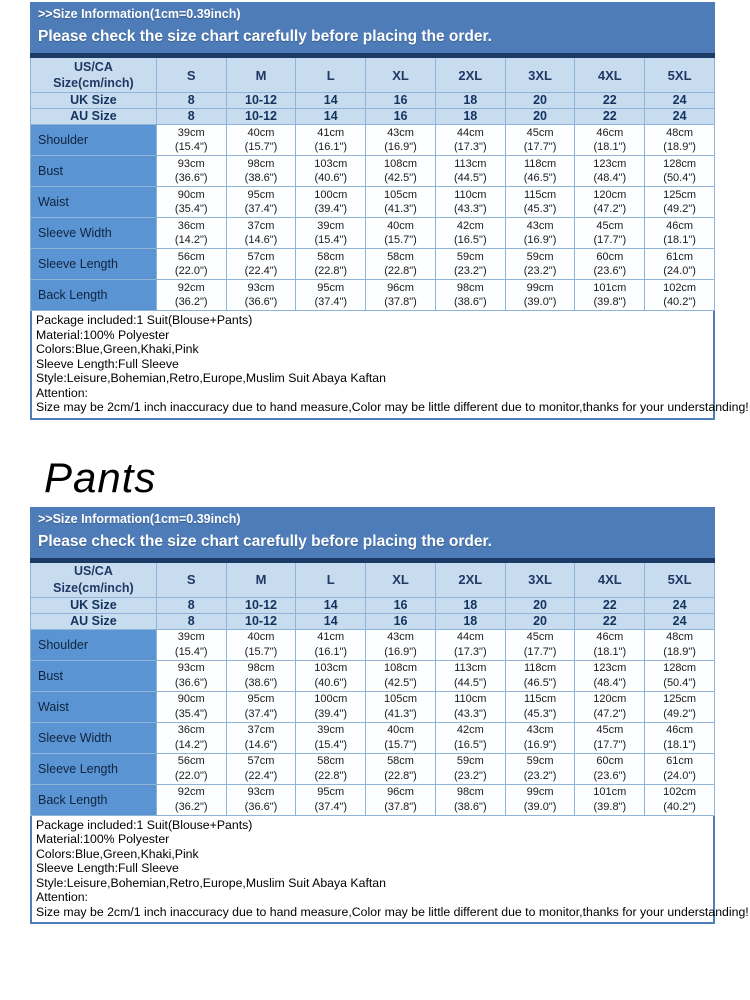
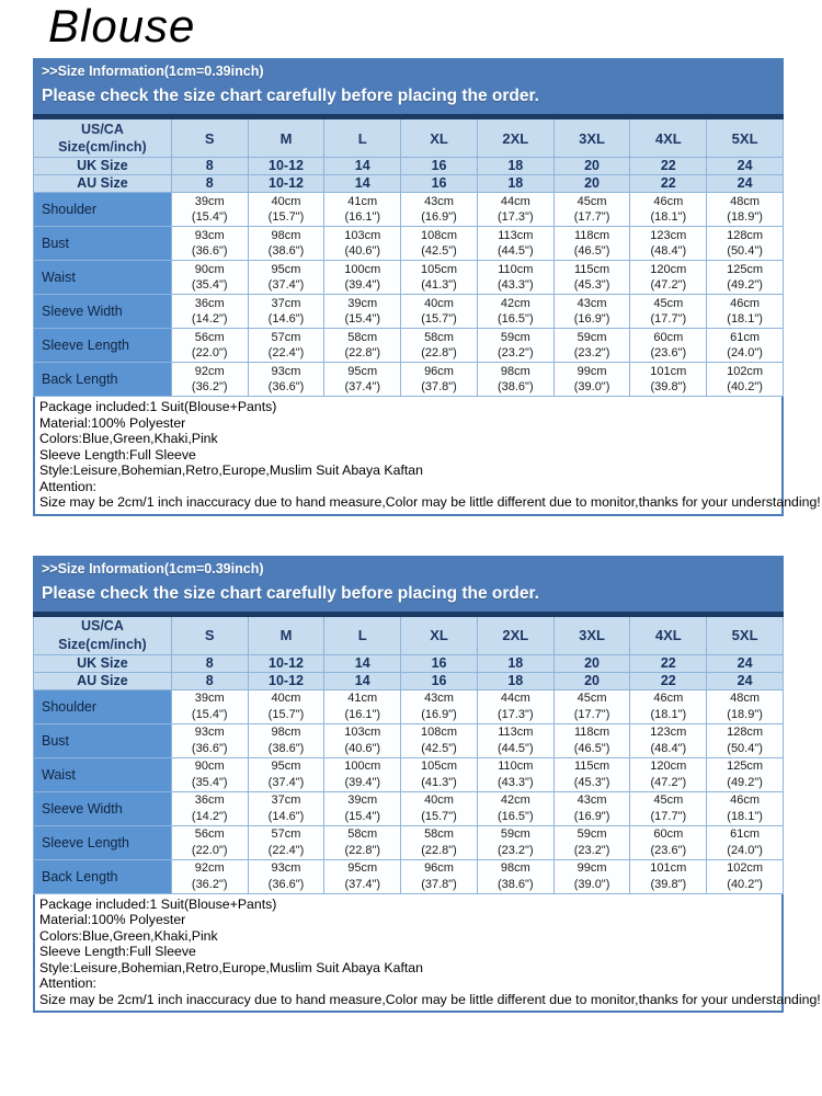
+ Blouse
  >>Size Information(1cm=0.39inch)
  Please check the size chart carefully before placing the order.
  US/CA Size(cm/inch)	S	M	L	XL	2XL	3XL	4XL	5XL
  UK Size	8	10-12	14	16	18	20	22	24
  AU Size	8	10-12	14	16	18	20	22	24
  Shoulder	39cm(15.4")	40cm(15.7")	41cm(16.1")	43cm(16.9")	44cm(17.3")	45cm(17.7")	46cm(18.1")	48cm(18.9")
  Bust	93cm(36.6")	98cm(38.6")	103cm(40.6")	108cm(42.5")	113cm(44.5")	118cm(46.5")	123cm(48.4")	128cm(50.4")
  Waist	90cm(35.4")	95cm(37.4")	100cm(39.4")	105cm(41.3")	110cm(43.3")	115cm(45.3")	120cm(47.2")	125cm(49.2")
  Sleeve Width	36cm(14.2")	37cm(14.6")	39cm(15.4")	40cm(15.7")	42cm(16.5")	43cm(16.9")	45cm(17.7")	46cm(18.1")
  Sleeve Length	56cm(22.0")	57cm(22.4")	58cm(22.8")	58cm(22.8")	59cm(23.2")	59cm(23.2")	60cm(23.6")	61cm(24.0")
  Back Length	92cm(36.2")	93cm(36.6")	95cm(37.4")	96cm(37.8")	98cm(38.6")	99cm(39.0")	101cm(39.8")	102cm(40.2")
  Package included:1 Suit(Blouse+Pants)
  Material:100% Polyester
  Colors:Blue,Green,Khaki,Pink
  Sleeve Length:Full Sleeve
  Style:Leisure,Bohemian,Retro,Europe,Muslim Suit Abaya Kaftan
  Attention:
  Size may be 2cm/1 inch inaccuracy due to hand measure,Color may be little different due to monitor,thanks for your understanding!
- Pants
  >>Size Information(1cm=0.39inch)
  Please check the size chart carefully before placing the order.
  US/CA Size(cm/inch)	S	M	L	XL	2XL	3XL	4XL	5XL
  UK Size	8	10-12	14	16	18	20	22	24
  AU Size	8	10-12	14	16	18	20	22	24
  Shoulder	39cm(15.4")	40cm(15.7")	41cm(16.1")	43cm(16.9")	44cm(17.3")	45cm(17.7")	46cm(18.1")	48cm(18.9")
  Bust	93cm(36.6")	98cm(38.6")	103cm(40.6")	108cm(42.5")	113cm(44.5")	118cm(46.5")	123cm(48.4")	128cm(50.4")
  Waist	90cm(35.4")	95cm(37.4")	100cm(39.4")	105cm(41.3")	110cm(43.3")	115cm(45.3")	120cm(47.2")	125cm(49.2")
  Sleeve Width	36cm(14.2")	37cm(14.6")	39cm(15.4")	40cm(15.7")	42cm(16.5")	43cm(16.9")	45cm(17.7")	46cm(18.1")
  Sleeve Length	56cm(22.0")	57cm(22.4")	58cm(22.8")	58cm(22.8")	59cm(23.2")	59cm(23.2")	60cm(23.6")	61cm(24.0")
  Back Length	92cm(36.2")	93cm(36.6")	95cm(37.4")	96cm(37.8")	98cm(38.6")	99cm(39.0")	101cm(39.8")	102cm(40.2")
  Package included:1 Suit(Blouse+Pants)
  Material:100% Polyester
  Colors:Blue,Green,Khaki,Pink
  Sleeve Length:Full Sleeve
  Style:Leisure,Bohemian,Retro,Europe,Muslim Suit Abaya Kaftan
  Attention:
  Size may be 2cm/1 inch inaccuracy due to hand measure,Color may be little different due to monitor,thanks for your understanding!
